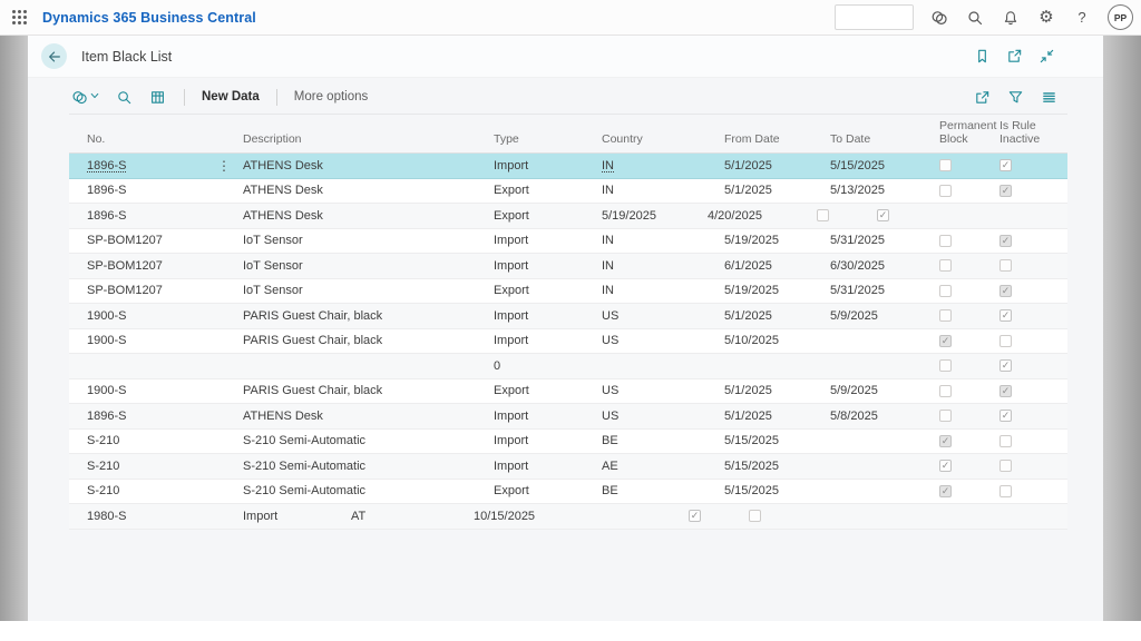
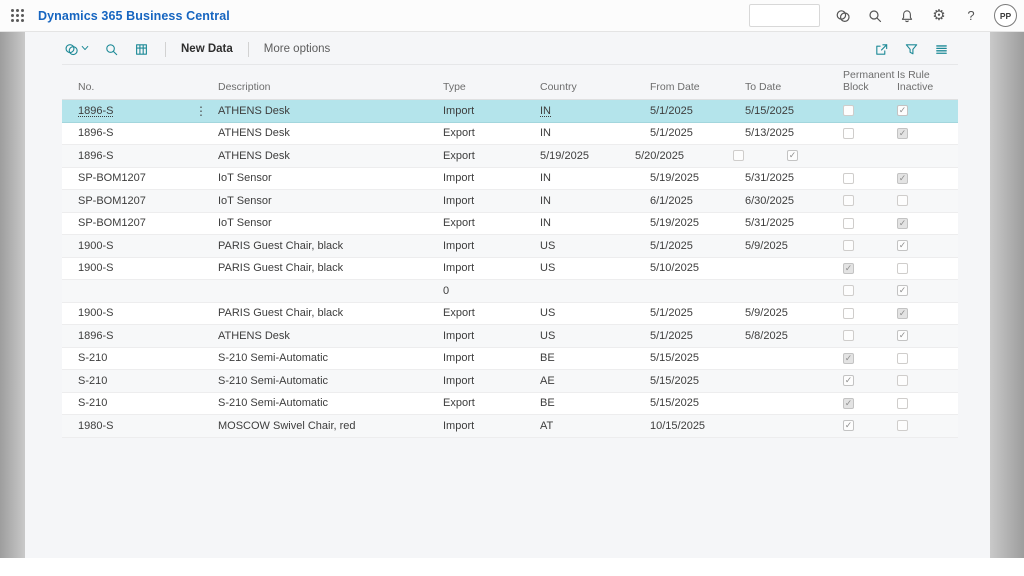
  Dynamics 365 Business Central
  ⚙
  ?
  PP
- Item Black List
  New Data
  More options
  No.
  Description
  Type
  Country
  From Date
  To Date
  Permanent Block
  Is Rule Inactive
  1896-S
  ATHENS Desk
  Import
  IN
  5/1/2025
  5/15/2025
  ⋮
  1896-S
  ATHENS Desk
  Export
  IN
  5/1/2025
  5/13/2025
  1896-S
  ATHENS Desk
  Export
  5/19/2025
- 4/20/2025
+ 5/20/2025
  SP-BOM1207
  IoT Sensor
  Import
  IN
  5/19/2025
  5/31/2025
  SP-BOM1207
  IoT Sensor
  Import
  IN
  6/1/2025
  6/30/2025
  SP-BOM1207
  IoT Sensor
  Export
  IN
  5/19/2025
  5/31/2025
  1900-S
  PARIS Guest Chair, black
  Import
  US
  5/1/2025
  5/9/2025
  1900-S
  PARIS Guest Chair, black
  Import
  US
  5/10/2025
  0
  1900-S
  PARIS Guest Chair, black
  Export
  US
  5/1/2025
  5/9/2025
  1896-S
  ATHENS Desk
  Import
  US
  5/1/2025
  5/8/2025
  S-210
  S-210 Semi-Automatic
  Import
  BE
  5/15/2025
  S-210
  S-210 Semi-Automatic
  Import
  AE
  5/15/2025
  S-210
  S-210 Semi-Automatic
  Export
  BE
  5/15/2025
  1980-S
+ MOSCOW Swivel Chair, red
  Import
  AT
  10/15/2025
